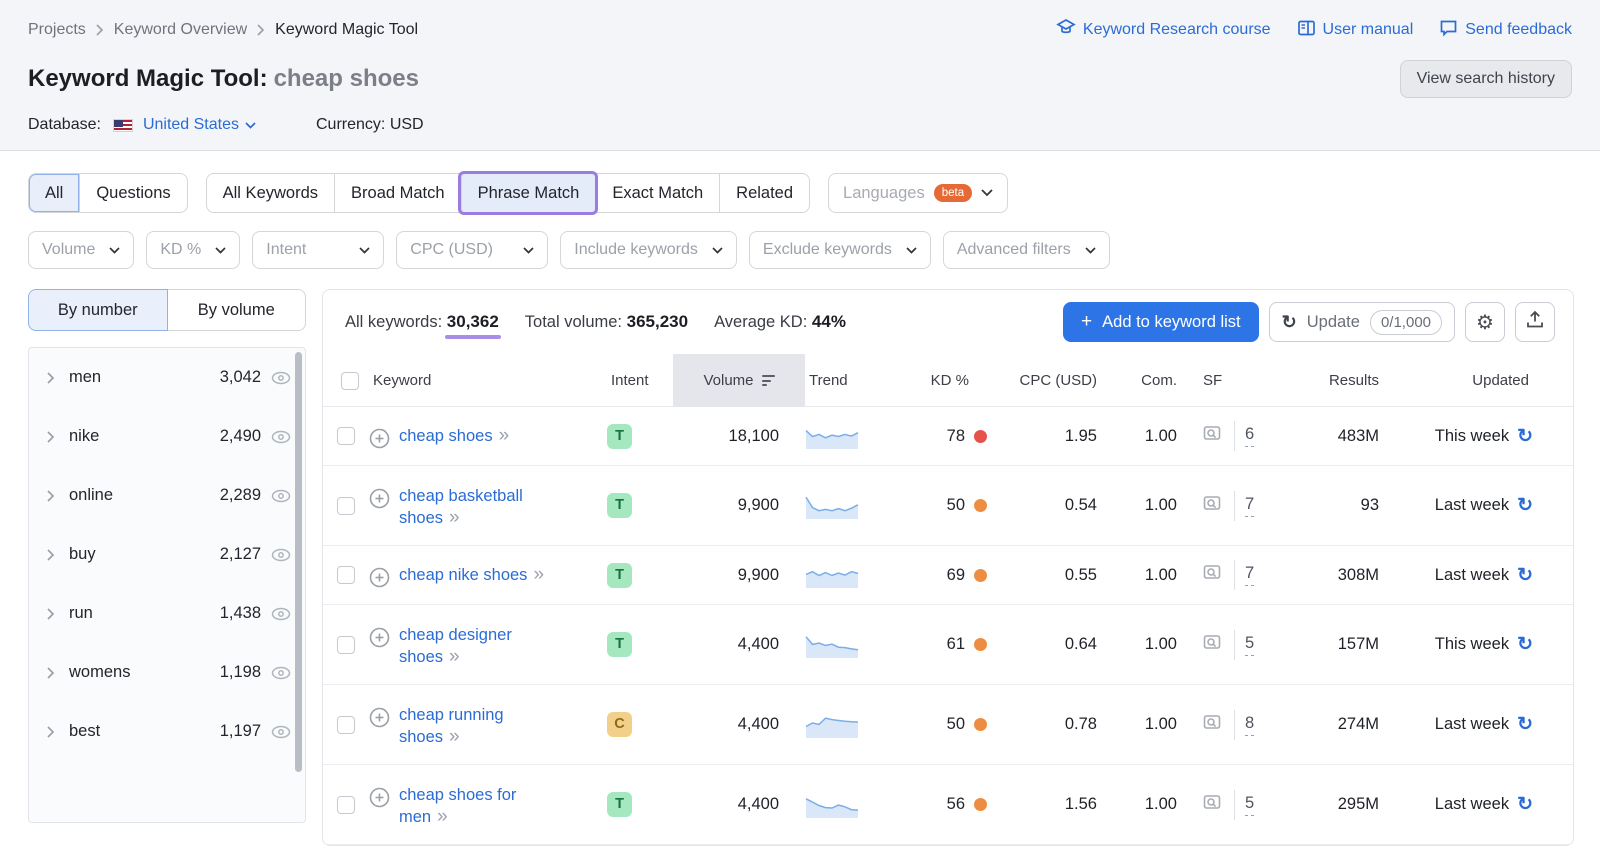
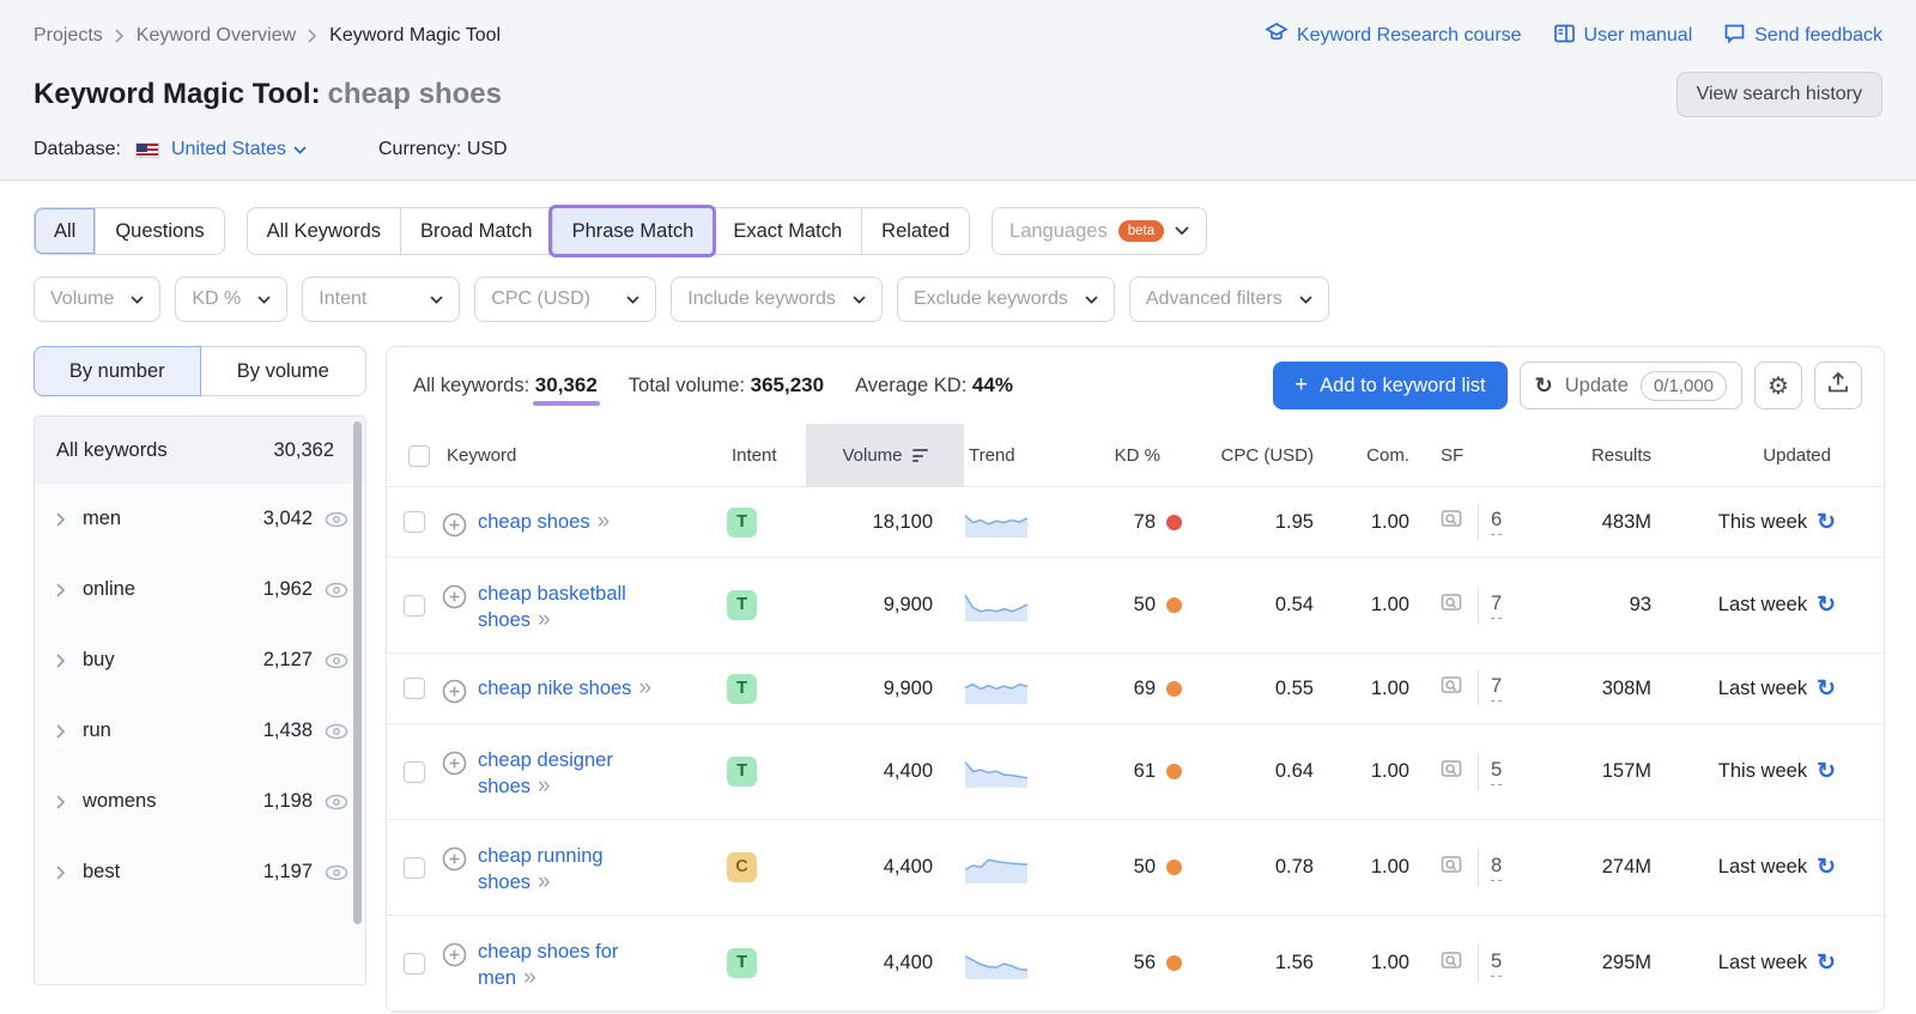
  Projects
  Keyword Overview
  Keyword Magic Tool
  Keyword Research course
  User manual
  Send feedback
  Keyword Magic Tool: cheap shoes
  View search history
  Database:
  United States
  Currency: USD
  All
  Questions
  All Keywords
  Broad Match
  Phrase Match
  Exact Match
  Related
  Languages
  beta
  Volume
  KD %
  Intent
  CPC (USD)
  Include keywords
  Exclude keywords
  Advanced filters
  By number
  By volume
+ All keywords
+ 30,362
  men
  3,042
- nike
- 2,490
  online
- 2,289
+ 1,962
  buy
  2,127
  run
  1,438
  womens
  1,198
  best
  1,197
  All keywords: 30,362
  Total volume: 365,230
  Average KD: 44%
  +
  Add to keyword list
  ↻
  Update
  0/1,000
  ⚙
  Keyword
  Intent
  Volume
  Trend
  KD %
  CPC (USD)
  Com.
  SF
  Results
  Updated
  cheap shoes »
  T
  18,100
  78
  1.95
  1.00
  6
  483M
  This week
  ↻
  cheap basketball shoes »
  T
  9,900
  50
  0.54
  1.00
  7
  93
  Last week
  ↻
  cheap nike shoes »
  T
  9,900
  69
  0.55
  1.00
  7
  308M
  Last week
  ↻
  cheap designer shoes »
  T
  4,400
  61
  0.64
  1.00
  5
  157M
  This week
  ↻
  cheap running shoes »
  C
  4,400
  50
  0.78
  1.00
  8
  274M
  Last week
  ↻
  cheap shoes for men »
  T
  4,400
  56
  1.56
  1.00
  5
  295M
  Last week
  ↻
